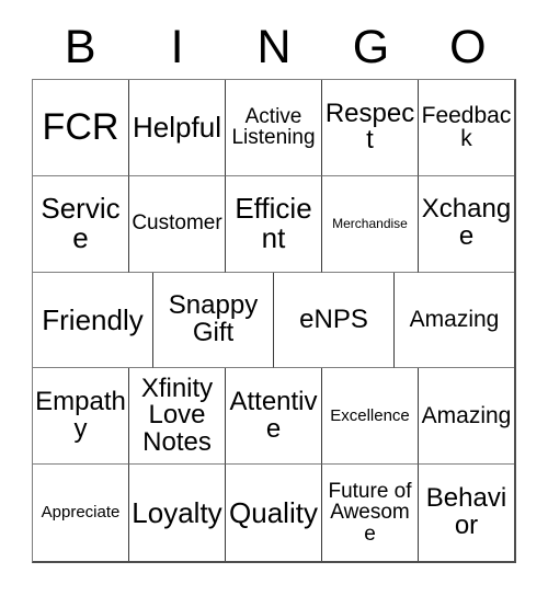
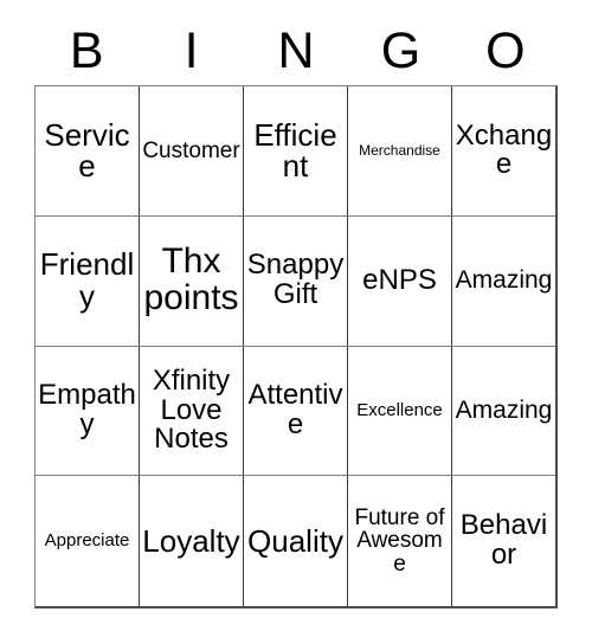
  B
  I
  N
  G
  O
- FCR
- Helpful
- Active Listening
- Respect
- Feedback
  Service
  Customer
  Efficient
  Merchandise
  Xchange
  Friendly
+ Thx points
  Snappy Gift
  eNPS
  Amazing
  Empathy
  Xfinity Love Notes
  Attentive
  Excellence
  Amazing
  Appreciate
  Loyalty
  Quality
  Future of Awesome
  Behavior
